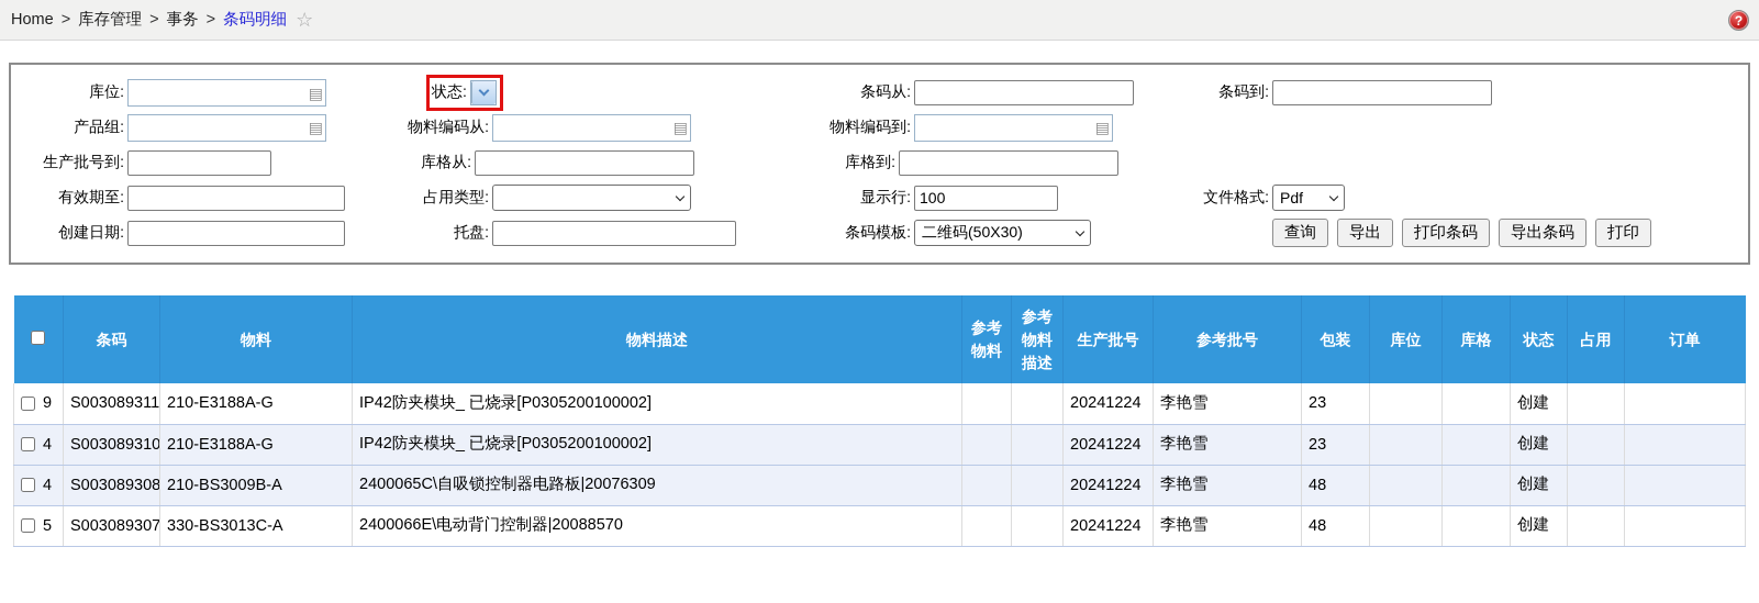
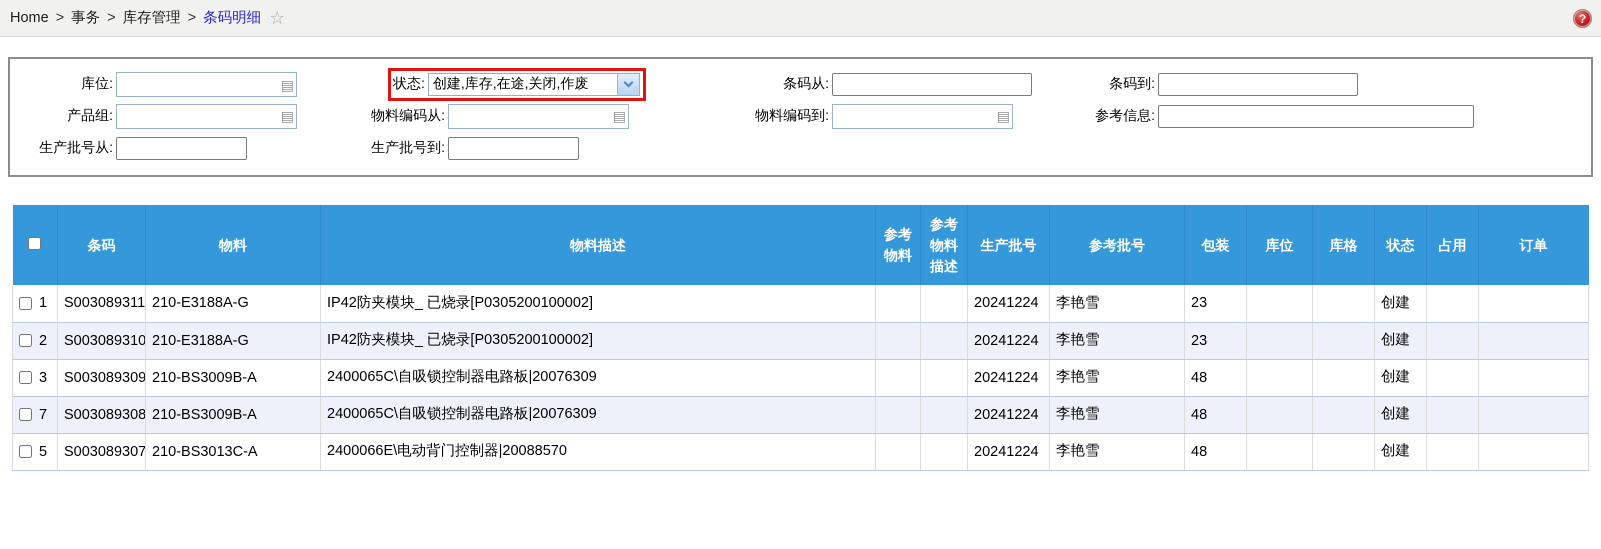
  Home
  >
- 库存管理
+ 事务
  >
- 事务
+ 库存管理
  >
  条码明细
  ☆
  ?
  库位:
  ▤
  状态:
+ 创建,库存,在途,关闭,作废
  条码从:
  条码到:
  产品组:
  ▤
  物料编码从:
  ▤
  物料编码到:
  ▤
+ 参考信息:
+ 生产批号从:
  生产批号到:
- 库格从:
- 库格到:
- 有效期至:
- 占用类型:
- 显示行:
- 100
- 文件格式:
- Pdf
- 创建日期:
- 托盘:
- 条码模板:
- 二维码(50X30)
- 查询
- 导出
- 打印条码
- 导出条码
- 打印
  	条码	物料	物料描述	参考物料	参考物料描述	生产批号	参考批号	包装	库位	库格	状态	占用	订单
- 9	S003089311	210-E3188A-G	IP42防夹模块_ 已烧录[P0305200100002]			20241224	李艳雪	23			创建
+ 1	S003089311	210-E3188A-G	IP42防夹模块_ 已烧录[P0305200100002]			20241224	李艳雪	23			创建
- 4	S003089310	210-E3188A-G	IP42防夹模块_ 已烧录[P0305200100002]			20241224	李艳雪	23			创建
+ 2	S003089310	210-E3188A-G	IP42防夹模块_ 已烧录[P0305200100002]			20241224	李艳雪	23			创建
+ 3	S003089309	210-BS3009B-A	2400065C\自吸锁控制器电路板|20076309			20241224	李艳雪	48			创建
- 4	S003089308	210-BS3009B-A	2400065C\自吸锁控制器电路板|20076309			20241224	李艳雪	48			创建
+ 7	S003089308	210-BS3009B-A	2400065C\自吸锁控制器电路板|20076309			20241224	李艳雪	48			创建
- 5	S003089307	330-BS3013C-A	2400066E\电动背门控制器|20088570			20241224	李艳雪	48			创建
+ 5	S003089307	210-BS3013C-A	2400066E\电动背门控制器|20088570			20241224	李艳雪	48			创建
